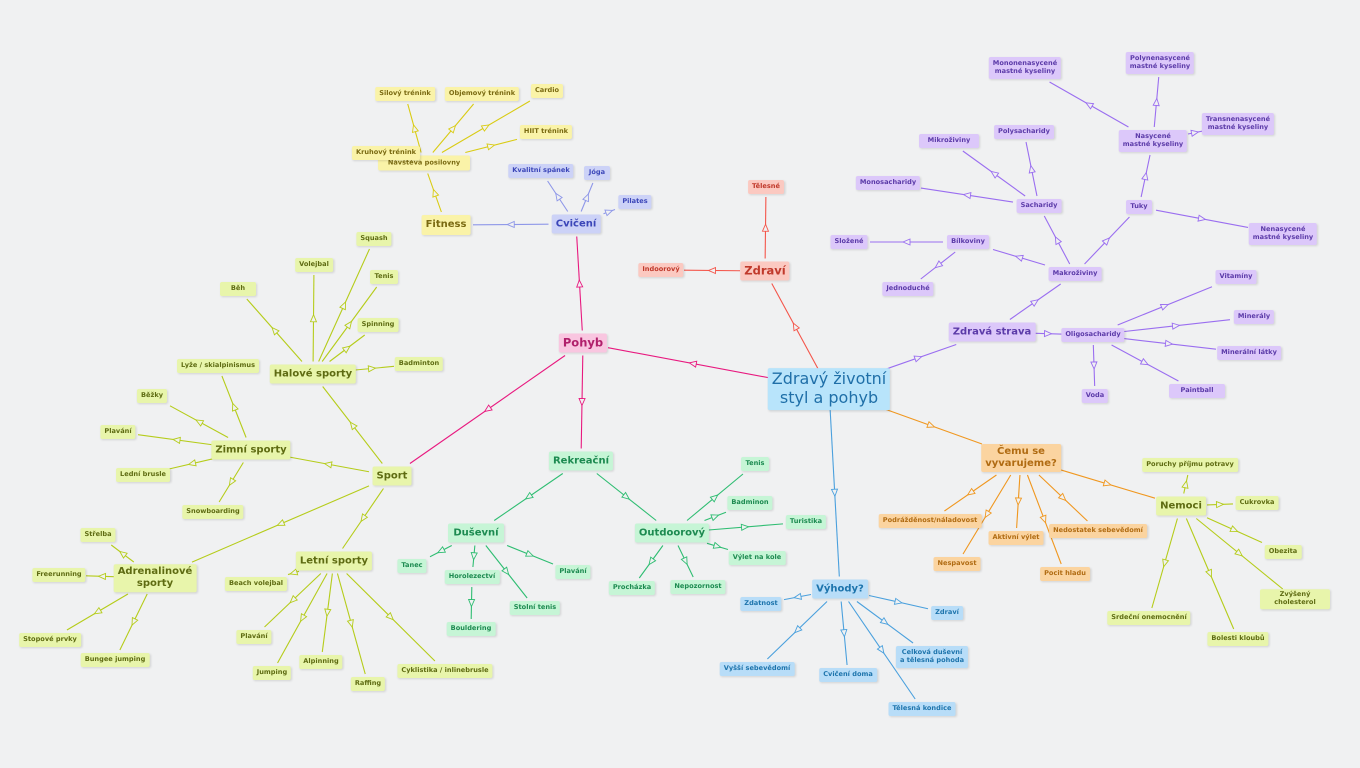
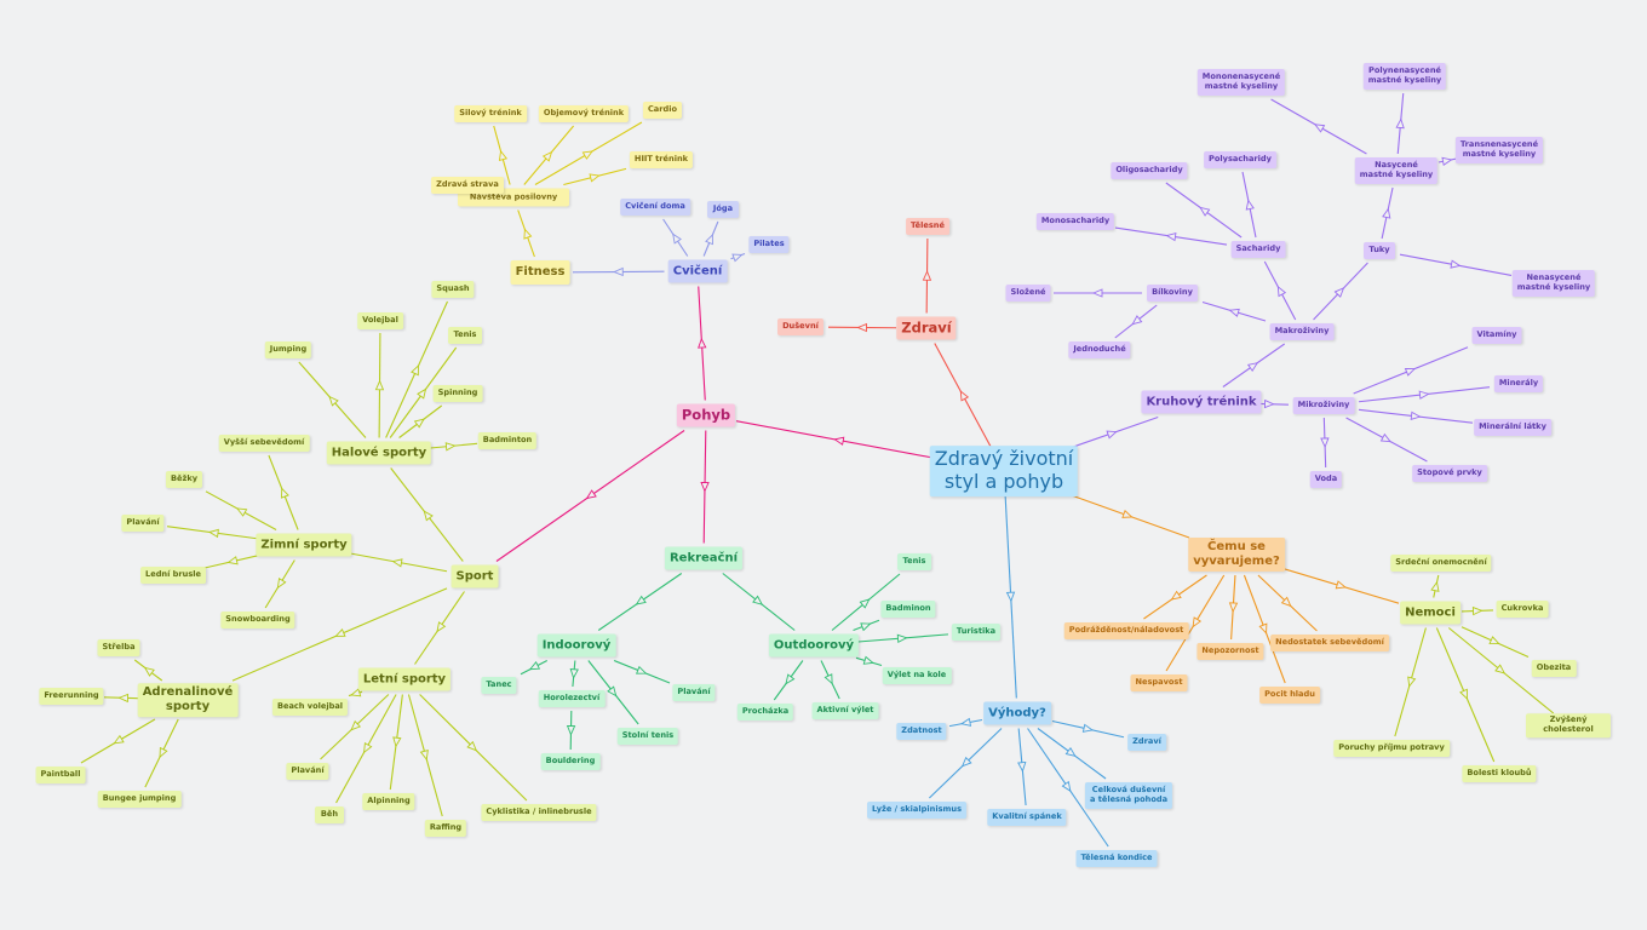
  Zdravý životní
  styl a pohyb
  Pohyb
  Zdraví
- Indoorový
+ Duševní
  Tělesné
  Cvičení
- Kvalitní spánek
+ Cvičení doma
  Jóga
  Pilates
  Fitness
  Návštěva posilovny
  Silový trénink
  Objemový trénink
  Cardio
  HIIT trénink
- Kruhový trénink
+ Zdravá strava
  Sport
  Halové sporty
  Squash
  Volejbal
  Tenis
  Spinning
  Badminton
- Běh
+ Jumping
  Zimní sporty
- Lyže / skialpinismus
+ Vyšší sebevědomí
  Běžky
  Plavání
  Lední brusle
  Snowboarding
  Adrenalinové
  sporty
  Střelba
  Freerunning
- Stopové prvky
+ Paintball
  Bungee jumping
  Letní sporty
  Beach volejbal
  Plavání
- Jumping
+ Běh
  Alpinning
  Raffing
  Cyklistika / inlinebrusle
  Rekreační
- Duševní
+ Indoorový
  Tanec
  Horolezectví
  Bouldering
  Stolní tenis
  Plavání
  Outdoorový
  Tenis
  Badminon
  Turistika
  Výlet na kole
  Procházka
- Nepozornost
+ Aktivní výlet
- Zdravá strava
+ Kruhový trénink
  Makroživiny
  Sacharidy
  Monosacharidy
- Mikroživiny
+ Oligosacharidy
  Polysacharidy
  Bílkoviny
  Složené
  Jednoduché
  Tuky
  Nasycené
  mastné kyseliny
  Mononenasycené
  mastné kyseliny
  Polynenasycené
  mastné kyseliny
  Transnenasycené
  mastné kyseliny
  Nenasycené
  mastné kyseliny
- Oligosacharidy
+ Mikroživiny
  Vitamíny
  Minerály
  Minerální látky
- Paintball
+ Stopové prvky
  Voda
  Výhody?
  Zdatnost
  Zdraví
- Vyšší sebevědomí
+ Lyže / skialpinismus
- Cvičení doma
+ Kvalitní spánek
  Celková duševní
  a tělesná pohoda
  Tělesná kondice
  Čemu se
  vyvarujeme?
  Podrážděnost/náladovost
  Nespavost
- Aktivní výlet
+ Nepozornost
  Pocit hladu
  Nedostatek sebevědomí
  Nemoci
- Poruchy příjmu potravy
+ Srdeční onemocnění
  Cukrovka
  Obezita
  Zvýšený cholesterol
- Srdeční onemocnění
+ Poruchy příjmu potravy
  Bolesti kloubů
